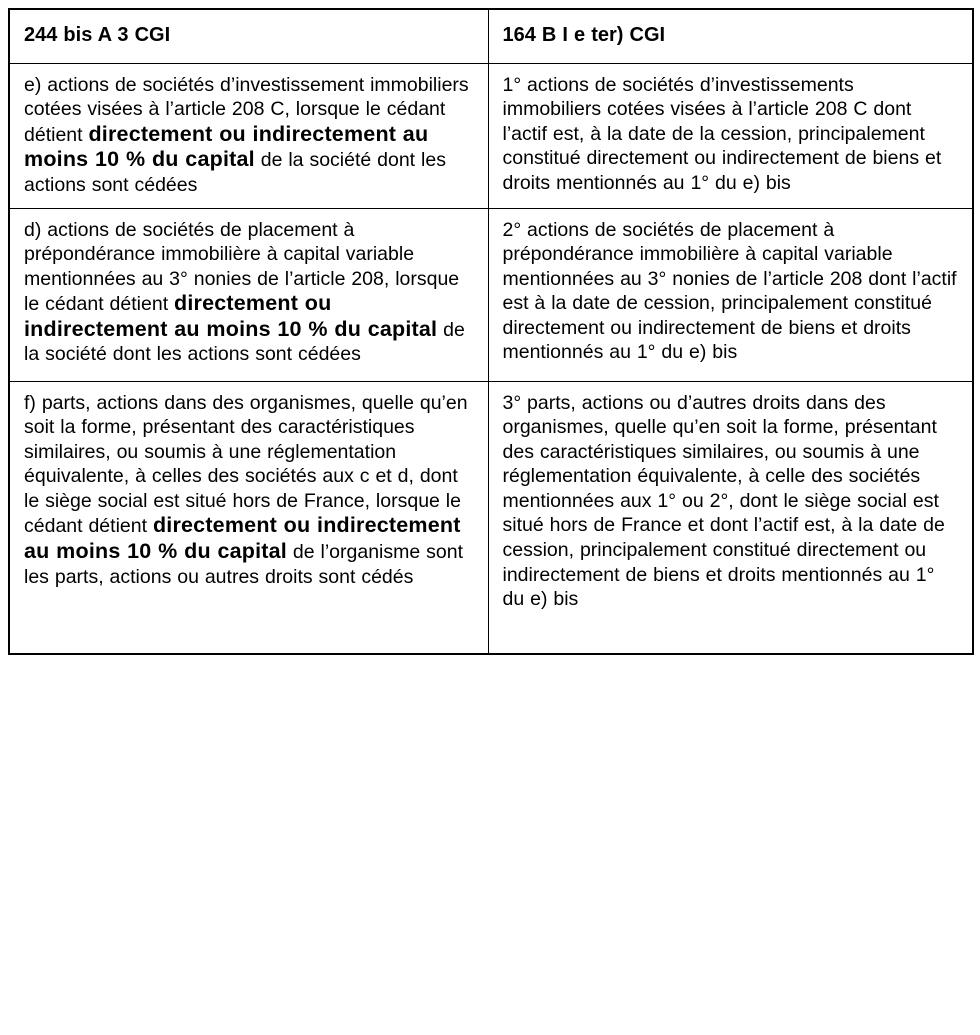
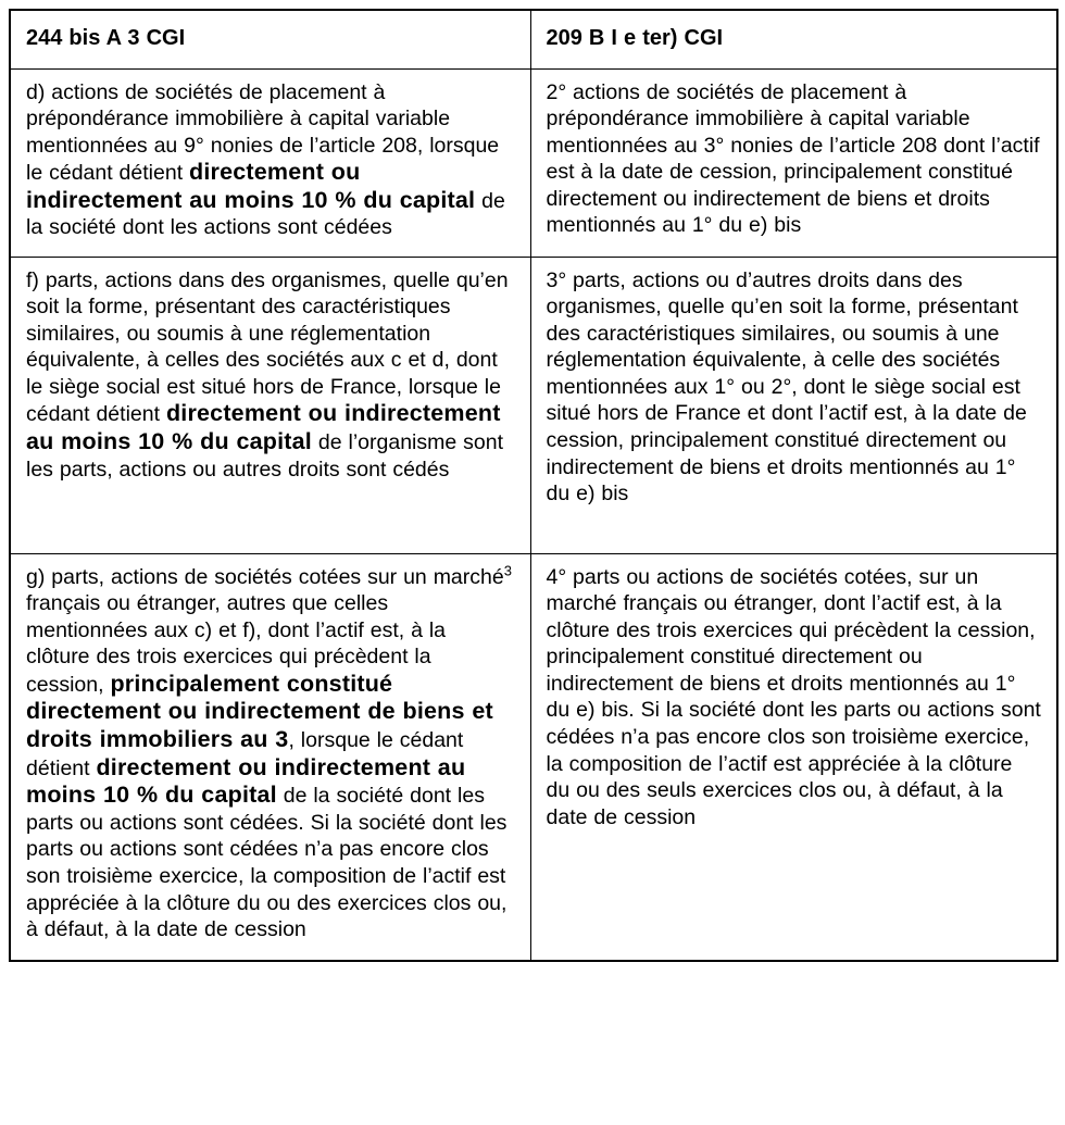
- 244 bis A 3 CGI	164 B I e ter) CGI
+ 244 bis A 3 CGI	209 B I e ter) CGI
- e) actions de sociétés d’investissement immobiliers cotées visées à l’article 208 C, lorsque le cédant détient directement ou indirectement au moins 10 % du capital de la société dont les actions sont cédées	1° actions de sociétés d’investissements immobiliers cotées visées à l’article 208 C dont l’actif est, à la date de la cession, principalement constitué directement ou indirectement de biens et droits mentionnés au 1° du e) bis
- d) actions de sociétés de placement à prépondérance immobilière à capital variable mentionnées au 3° nonies de l’article 208, lorsque le cédant détient directement ou indirectement au moins 10 % du capital de la société dont les actions sont cédées	2° actions de sociétés de placement à prépondérance immobilière à capital variable mentionnées au 3° nonies de l’article 208 dont l’actif est à la date de cession, principalement constitué directement ou indirectement de biens et droits mentionnés au 1° du e) bis
+ d) actions de sociétés de placement à prépondérance immobilière à capital variable mentionnées au 9° nonies de l’article 208, lorsque le cédant détient directement ou indirectement au moins 10 % du capital de la société dont les actions sont cédées	2° actions de sociétés de placement à prépondérance immobilière à capital variable mentionnées au 3° nonies de l’article 208 dont l’actif est à la date de cession, principalement constitué directement ou indirectement de biens et droits mentionnés au 1° du e) bis
  f) parts, actions dans des organismes, quelle qu’en soit la forme, présentant des caractéristiques similaires, ou soumis à une réglementation équivalente, à celles des sociétés aux c et d, dont le siège social est situé hors de France, lorsque le cédant détient directement ou indirectement au moins 10 % du capital de l’organisme sont les parts, actions ou autres droits sont cédés	3° parts, actions ou d’autres droits dans des organismes, quelle qu’en soit la forme, présentant des caractéristiques similaires, ou soumis à une réglementation équivalente, à celle des sociétés mentionnées aux 1° ou 2°, dont le siège social est situé hors de France et dont l’actif est, à la date de cession, principalement constitué directement ou indirectement de biens et droits mentionnés au 1° du e) bis
+ g) parts, actions de sociétés cotées sur un marché3 français ou étranger, autres que celles mentionnées aux c) et f), dont l’actif est, à la clôture des trois exercices qui précèdent la cession, principalement constitué directement ou indirectement de biens et droits immobiliers au 3, lorsque le cédant détient directement ou indirectement au moins 10 % du capital de la société dont les parts ou actions sont cédées. Si la société dont les parts ou actions sont cédées n’a pas encore clos son troisième exercice, la composition de l’actif est appréciée à la clôture du ou des exercices clos ou, à défaut, à la date de cession	4° parts ou actions de sociétés cotées, sur un marché français ou étranger, dont l’actif est, à la clôture des trois exercices qui précèdent la cession, principalement constitué directement ou indirectement de biens et droits mentionnés au 1° du e) bis. Si la société dont les parts ou actions sont cédées n’a pas encore clos son troisième exercice, la composition de l’actif est appréciée à la clôture du ou des seuls exercices clos ou, à défaut, à la date de cession
